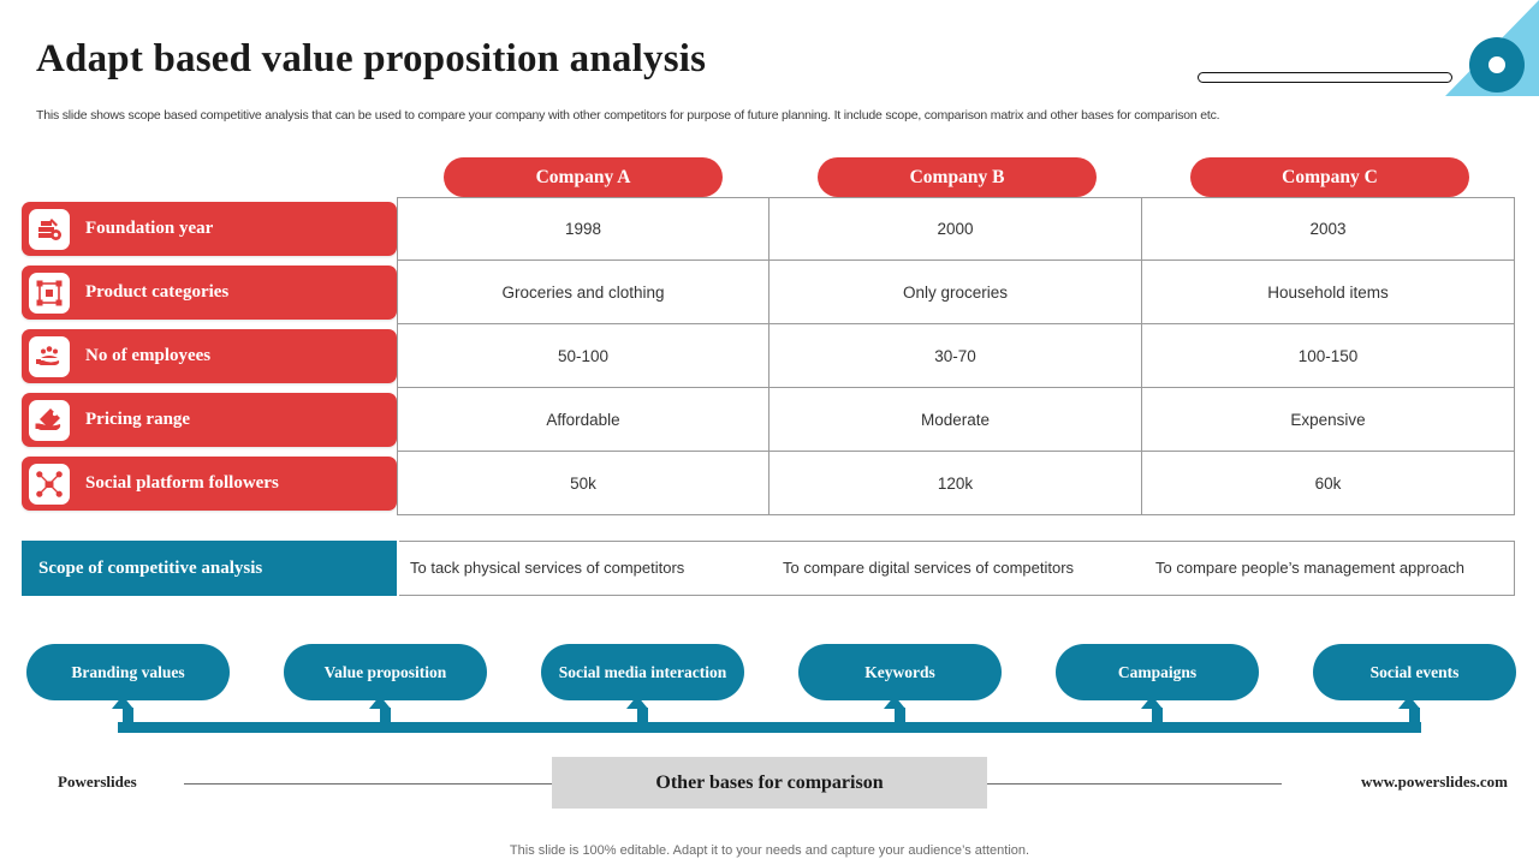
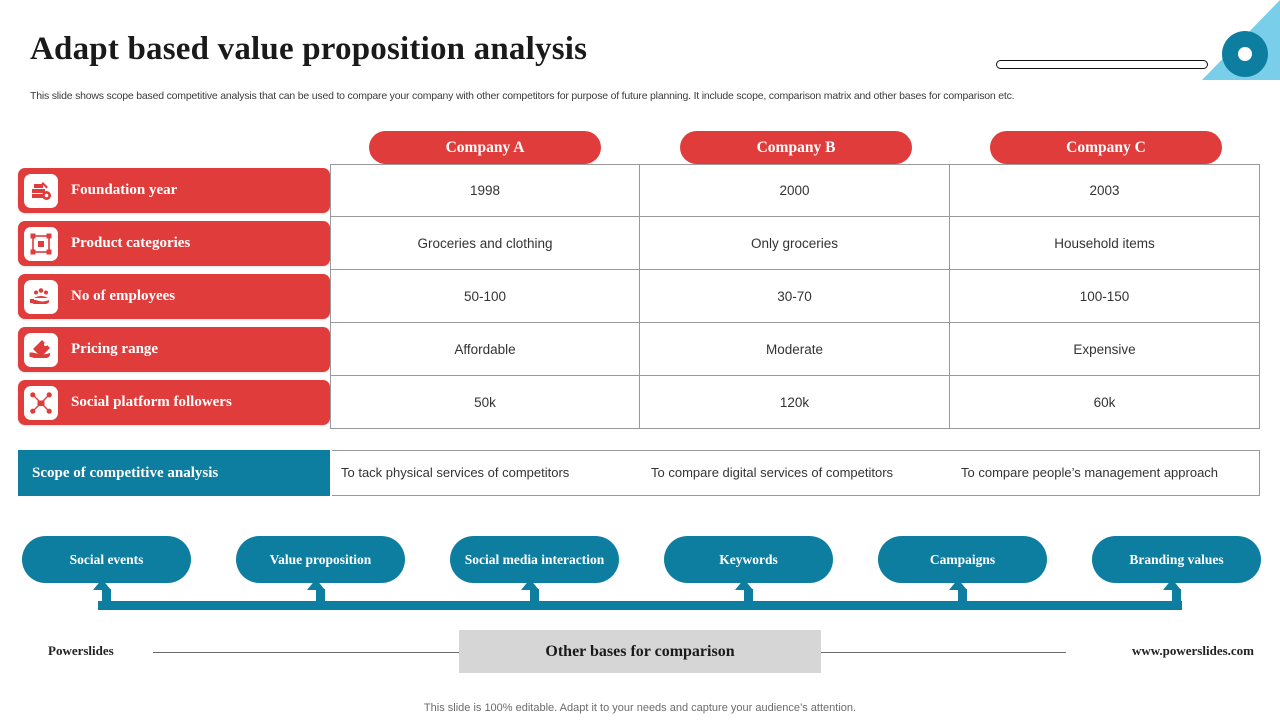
  Adapt based value proposition analysis
  This slide shows scope based competitive analysis that can be used to compare your company with other competitors for purpose of future planning. It include scope, comparison matrix and other bases for comparison etc.
  Company A
  Company B
  Company C
  Foundation year
  Product categories
  No of employees
  Pricing range
  Social platform followers
  1998
  2000
  2003
  Groceries and clothing
  Only groceries
  Household items
  50-100
  30-70
  100-150
  Affordable
  Moderate
  Expensive
  50k
  120k
  60k
  Scope of competitive analysis
  To tack physical services of competitors
  To compare digital services of competitors
  To compare people’s management approach
- Branding values
+ Social events
  Value proposition
  Social media interaction
  Keywords
  Campaigns
- Social events
+ Branding values
  Powerslides
  Other bases for comparison
  www.powerslides.com
  This slide is 100% editable. Adapt it to your needs and capture your audience’s attention.
